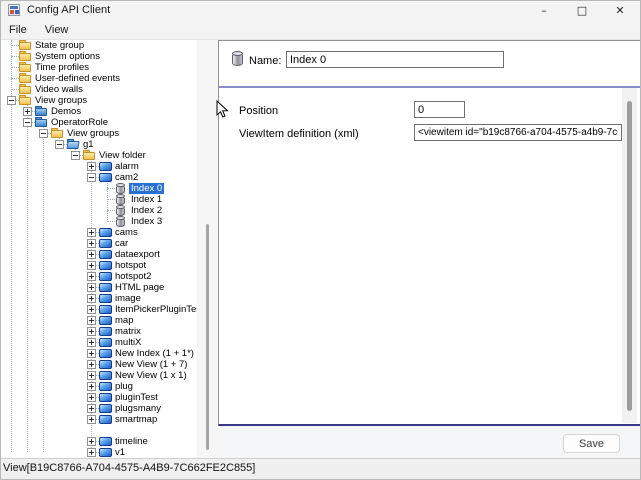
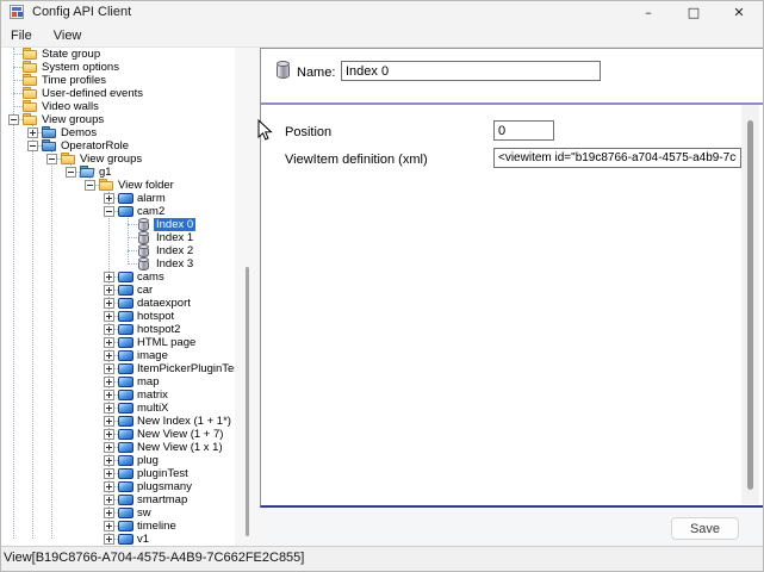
  Config API Client
  –
  □
  ✕
  File
  View
  State group
  System options
  Time profiles
  User-defined events
  Video walls
  View groups
  Demos
  OperatorRole
  View groups
  g1
  View folder
  alarm
  cam2
  Index 0
  Index 1
  Index 2
  Index 3
  cams
  car
  dataexport
  hotspot
  hotspot2
  HTML page
  image
  ItemPickerPluginTe
  map
  matrix
  multiX
  New Index (1 + 1*)
  New View (1 + 7)
  New View (1 x 1)
  plug
  pluginTest
  plugsmany
  smartmap
+ sw
  timeline
  v1
  Name:
  Index 0
  Position
  0
  ViewItem definition (xml)
  <viewitem id="b19c8766-a704-4575-a4b9-7c
  Save
  View[B19C8766-A704-4575-A4B9-7C662FE2C855]
